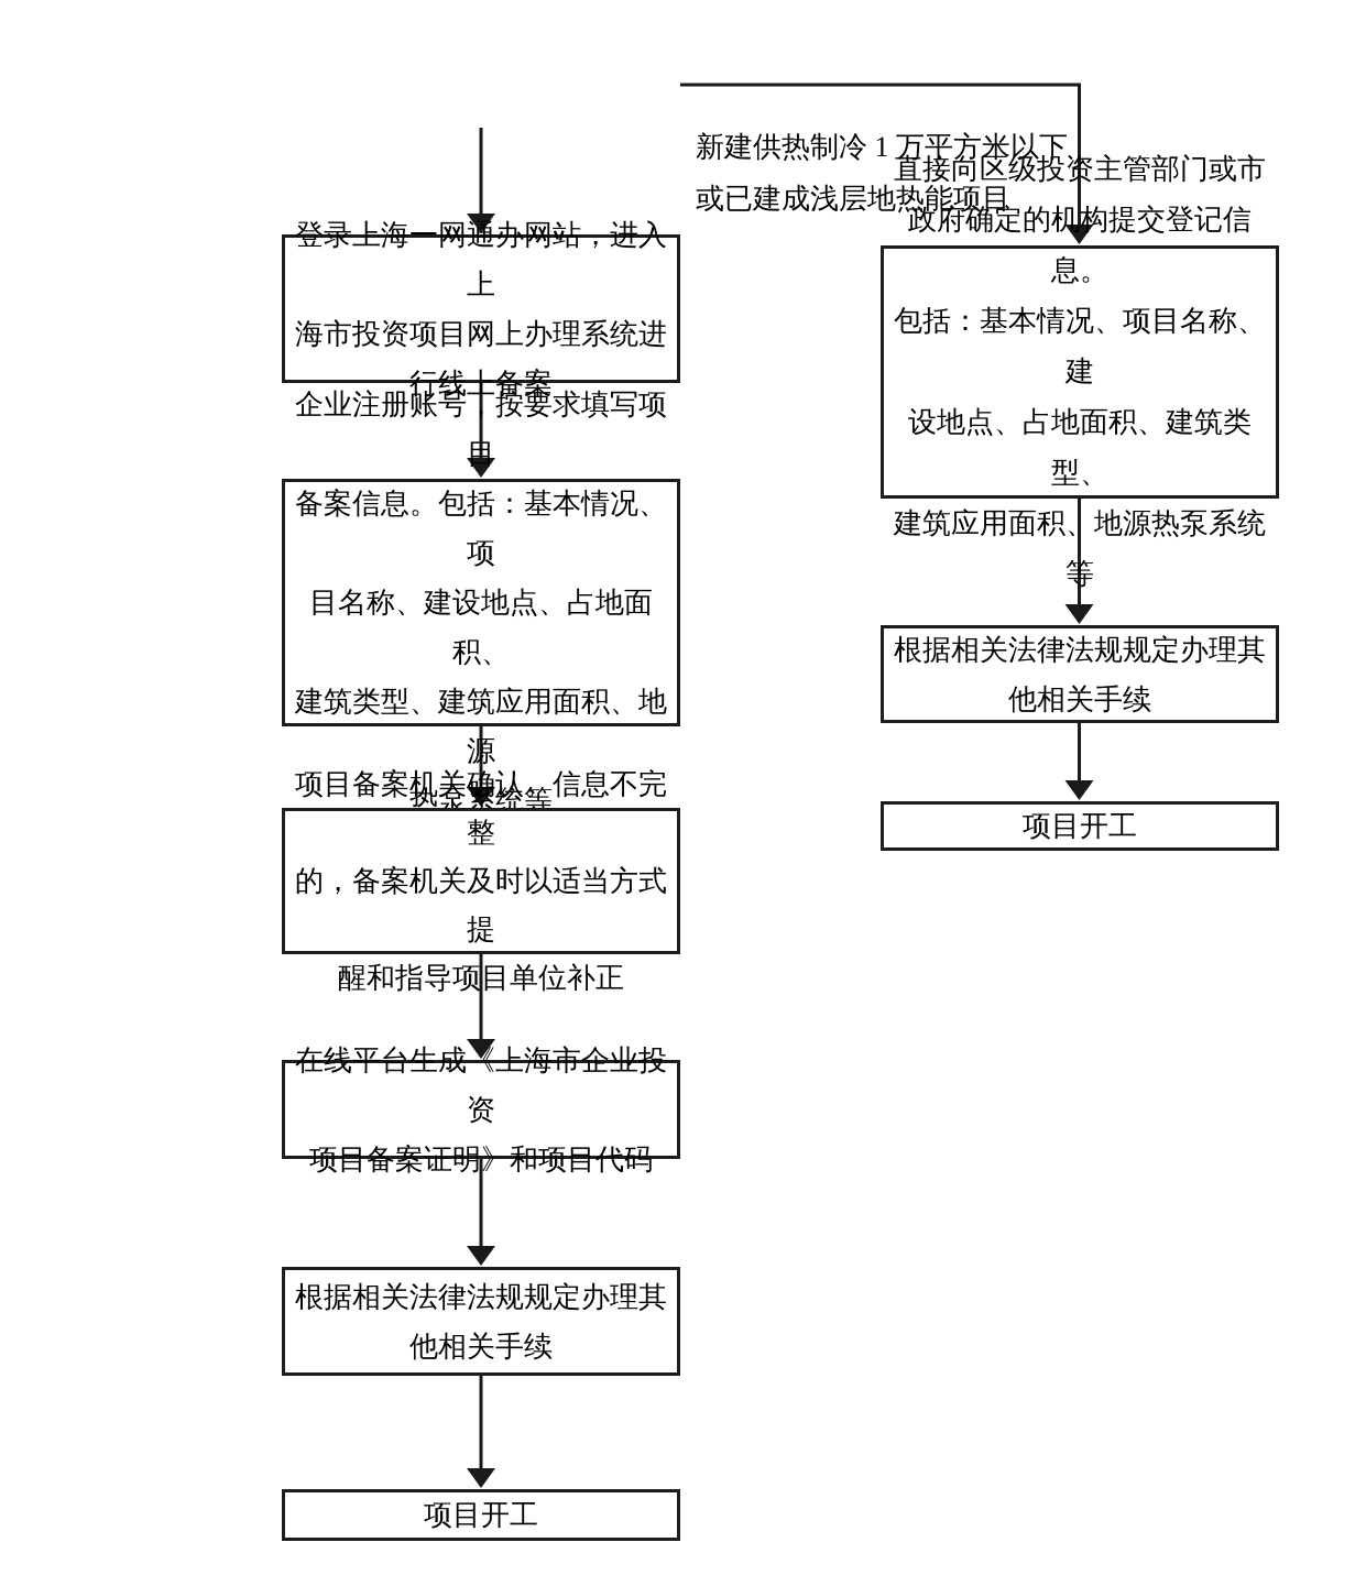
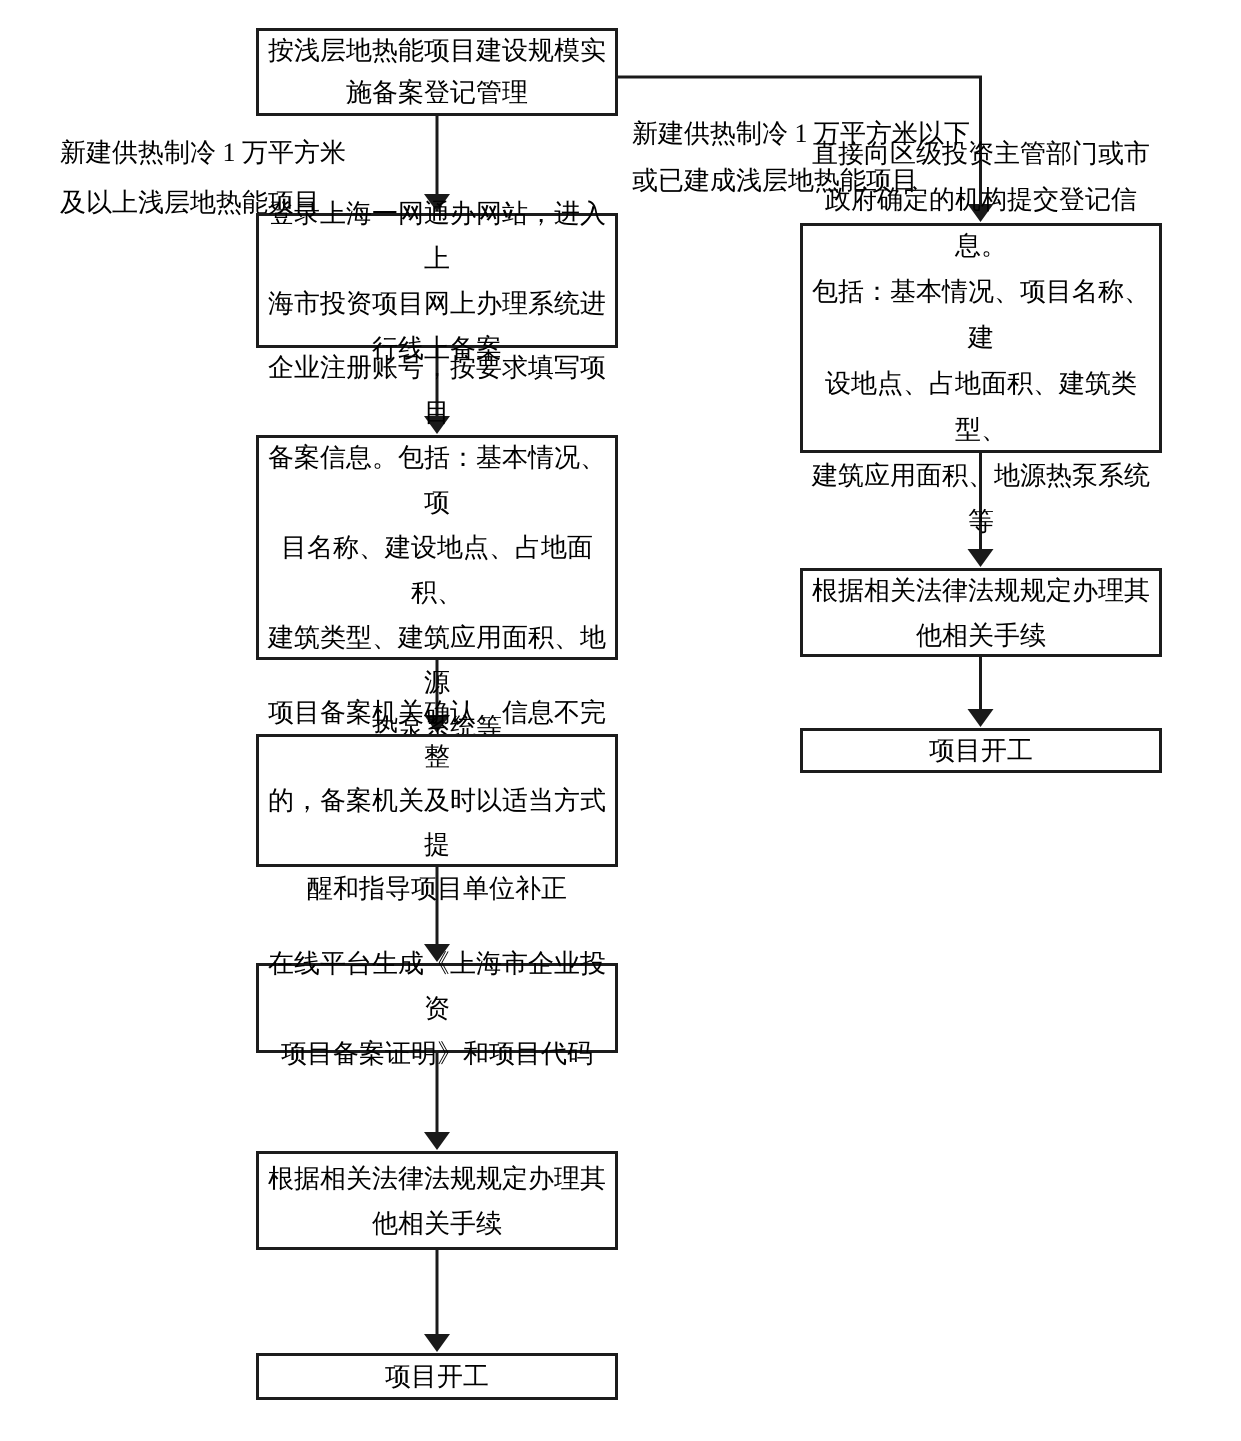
+ 按浅层地热能项目建设规模实
+ 施备案登记管理
+ 新建供热制冷 1 万平方米
+ 及以上浅层地热能项目
  新建供热制冷 1 万平方米以下
  或已建成浅层地热能项目
  登录上海一网通办网站，进入上
  海市投资项目网上办理系统进
  企业注册账号，按要求填写项目
  备案信息。包括：基本情况、项
  目名称、建设地点、占地面积、
  建筑类型、建筑应用面积、地源
  项目备案机关确认。信息不完整
  的，备案机关及时以适当方式提
  醒和指导项目单位补正
  在线平台生成《上海市企业投资
  项目备案证明》和项目代码
  根据相关法律法规规定办理其
  他相关手续
  项目开工
  直接向区级投资主管部门或市
  政府确定的机构提交登记信息。
  包括：基本情况、项目名称、建
  设地点、占地面积、建筑类型、
  建筑应用面积、地源热泵系统等
  根据相关法律法规规定办理其
  他相关手续
  项目开工
